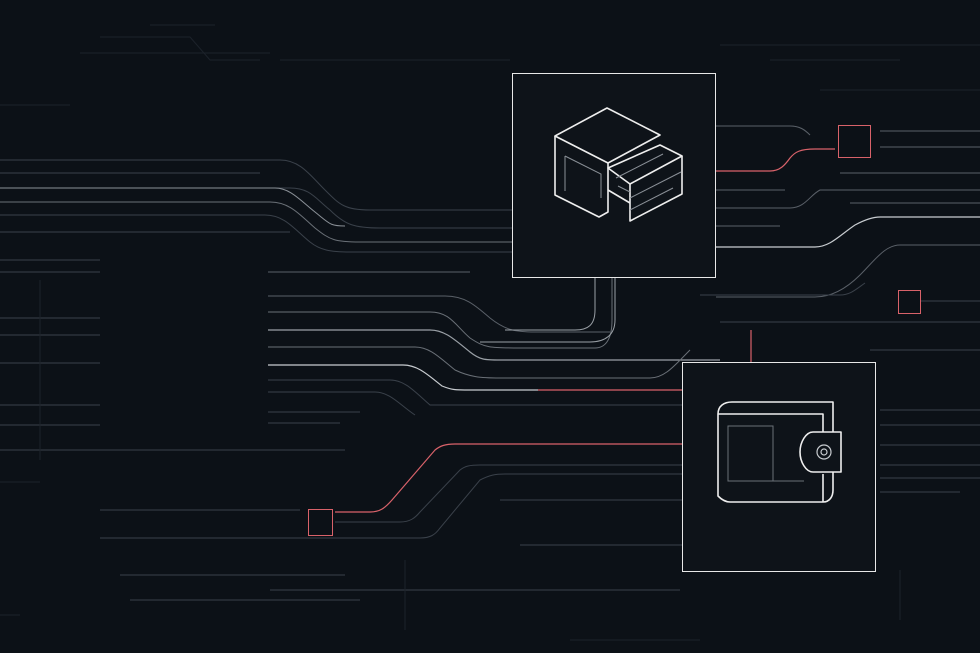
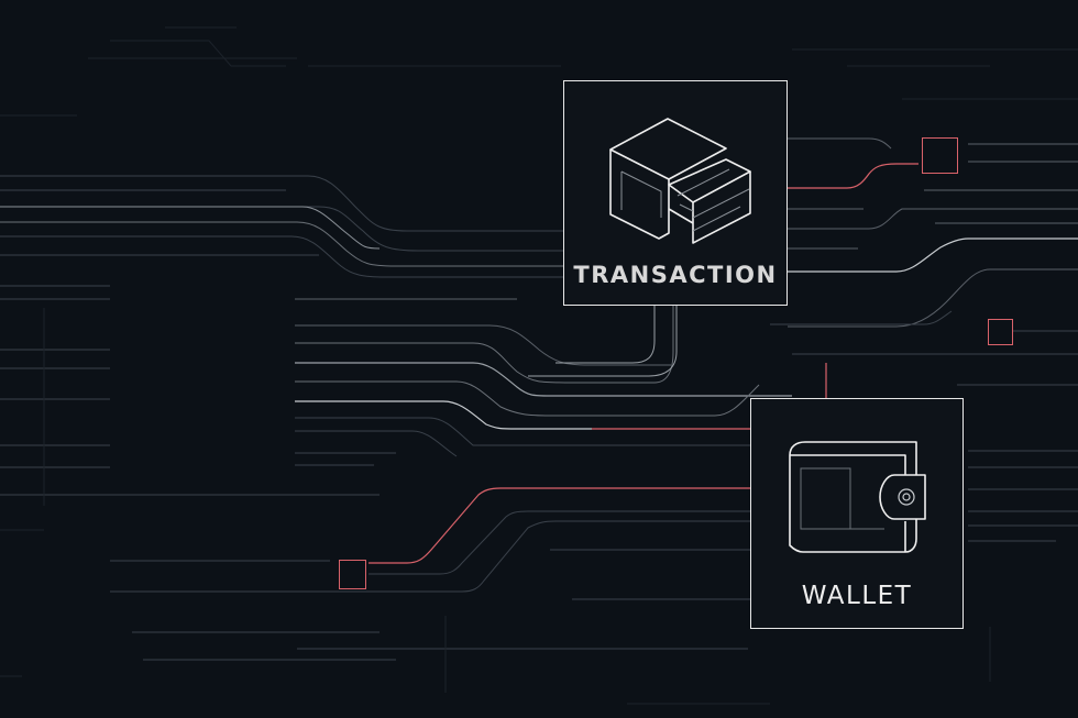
+ TRANSACTION
+ WALLET
